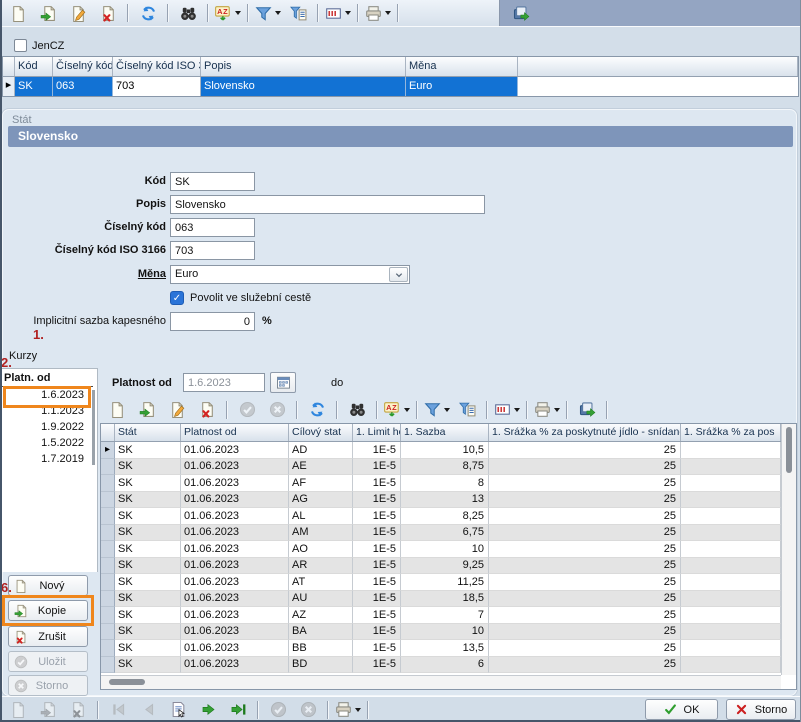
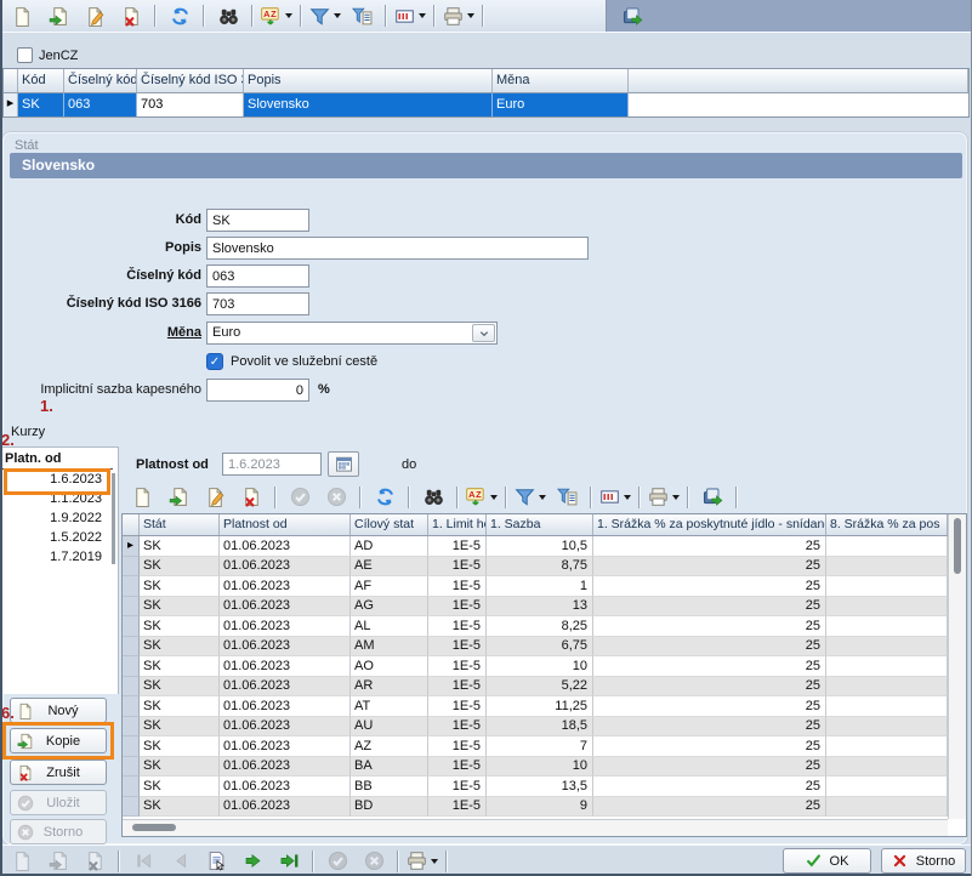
  A
  Z
  JenCZ
  Kód
  Číselný kód
  Číselný kód ISO
  Popis
  Měna
  ▸
  SK
  063
  703
  Slovensko
  Euro
  Stát
  Slovensko
  Kód
  SK
  Popis
  Slovensko
  Číselný kód
  063
  Číselný kód ISO 3166
  703
  Měna
  Euro
  ✓
  Povolit ve služební cestě
  Implicitní sazba kapesného
  0
  %
  1.
  2.
  6.
  Kurzy
  Platn. od
  1.6.2023
  1.1.2023
  1.9.2022
  1.5.2022
  1.7.2019
  Nový
  Kopie
  Zrušit
  Uložit
  Storno
  Platnost od
  1.6.2023
  do
  A
  Z
  Stát
  Platnost od
  Cílový stat
  1. Sazba
  1. Srážka % za poskytnuté jídlo - snídan
- 1. Srážka % za pos
+ 8. Srážka % za pos
  ▸
  SK
  01.06.2023
  AD
  1E-5
  10,5
  25
  SK
  01.06.2023
  AE
  1E-5
  8,75
  25
  SK
  01.06.2023
  AF
  1E-5
- 8
+ 1
  25
  SK
  01.06.2023
  AG
  1E-5
  13
  25
  SK
  01.06.2023
  AL
  1E-5
  8,25
  25
  SK
  01.06.2023
  AM
  1E-5
  6,75
  25
  SK
  01.06.2023
  AO
  1E-5
  10
  25
  SK
  01.06.2023
  AR
  1E-5
- 9,25
+ 5,22
  25
  SK
  01.06.2023
  AT
  1E-5
  11,25
  25
  SK
  01.06.2023
  AU
  1E-5
  18,5
  25
  SK
  01.06.2023
  AZ
  1E-5
  7
  25
  SK
  01.06.2023
  BA
  1E-5
  10
  25
  SK
  01.06.2023
  BB
  1E-5
  13,5
  25
  SK
  01.06.2023
  BD
  1E-5
- 6
+ 9
  25
  OK
  Storno
